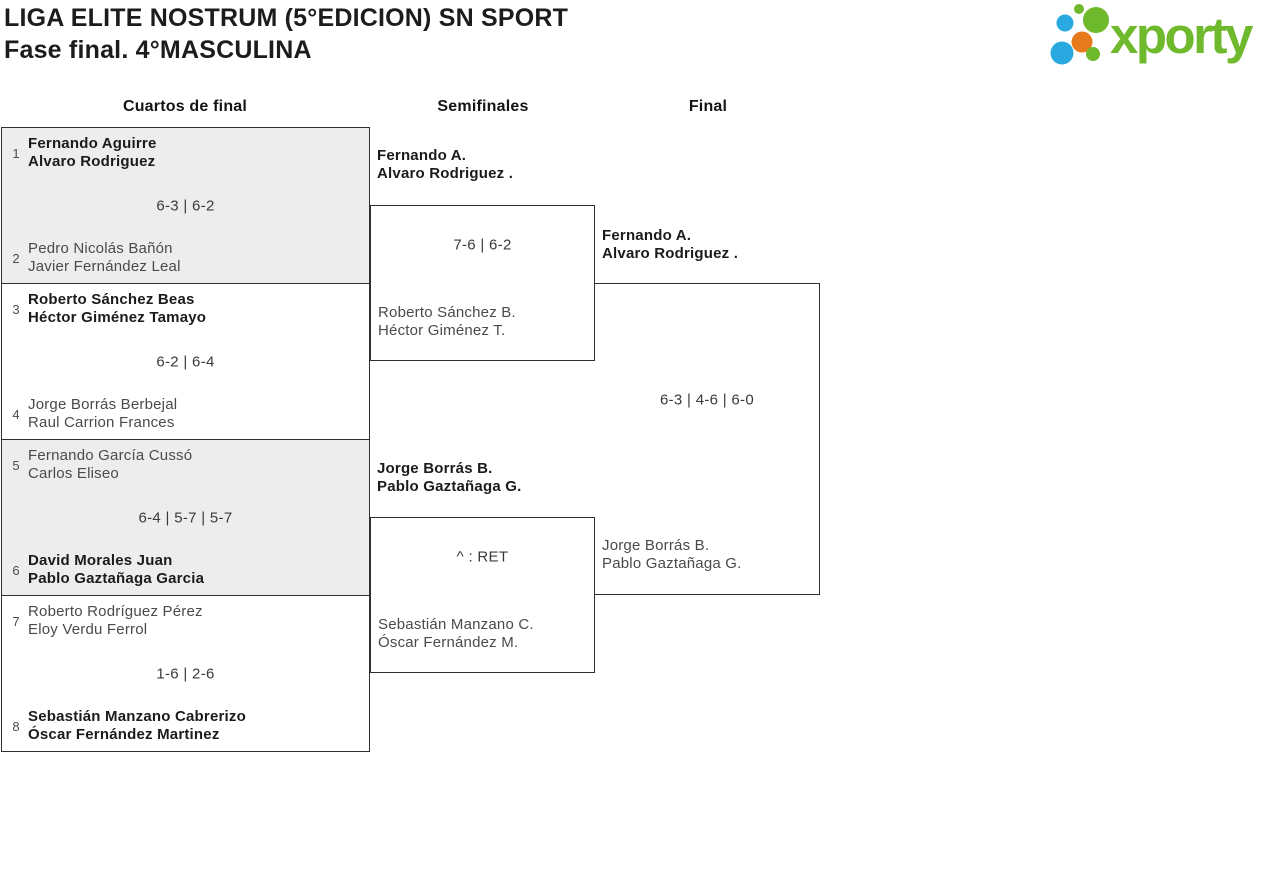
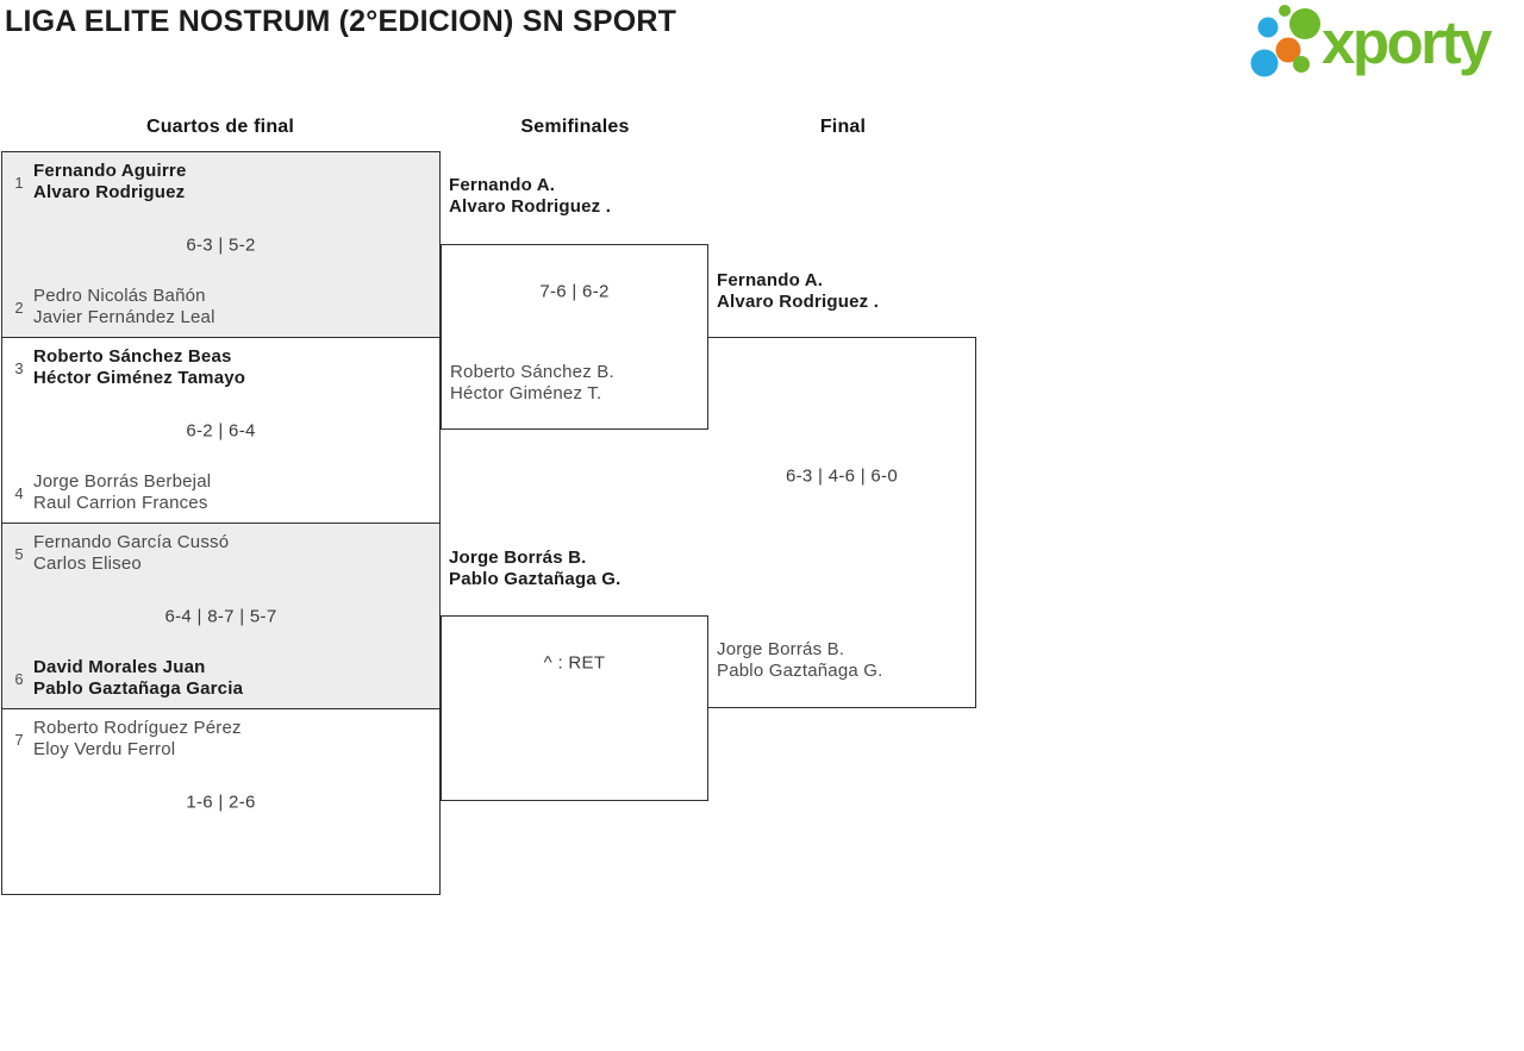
- LIGA ELITE NOSTRUM (5°EDICION) SN SPORT
+ LIGA ELITE NOSTRUM (2°EDICION) SN SPORT
- Fase final. 4°MASCULINA
  xporty
  Cuartos de final
  Semifinales
  Final
  1
  Fernando Aguirre
  Alvaro Rodriguez
- 6-3 | 6-2
+ 6-3 | 5-2
  2
  Pedro Nicolás Bañón
  Javier Fernández Leal
  3
  Roberto Sánchez Beas
  Héctor Giménez Tamayo
  6-2 | 6-4
  4
  Jorge Borrás Berbejal
  Raul Carrion Frances
  5
  Fernando García Cussó
  Carlos Eliseo
- 6-4 | 5-7 | 5-7
+ 6-4 | 8-7 | 5-7
  6
  David Morales Juan
  Pablo Gaztañaga Garcia
  7
  Roberto Rodríguez Pérez
  Eloy Verdu Ferrol
  1-6 | 2-6
- 8
- Sebastián Manzano Cabrerizo
- Óscar Fernández Martinez
  Fernando A.
  Alvaro Rodriguez .
  7-6 | 6-2
  Roberto Sánchez B.
  Héctor Giménez T.
  Jorge Borrás B.
  Pablo Gaztañaga G.
  ^ : RET
- Sebastián Manzano C.
- Óscar Fernández M.
  Fernando A.
  Alvaro Rodriguez .
  6-3 | 4-6 | 6-0
  Jorge Borrás B.
  Pablo Gaztañaga G.
